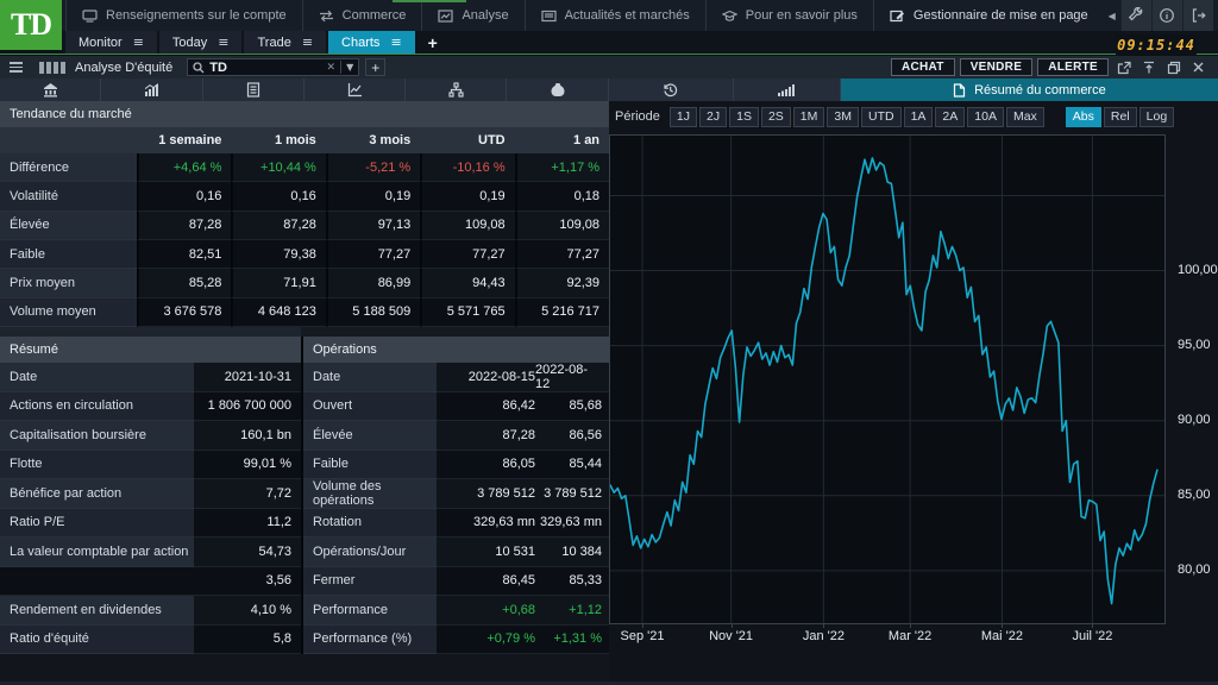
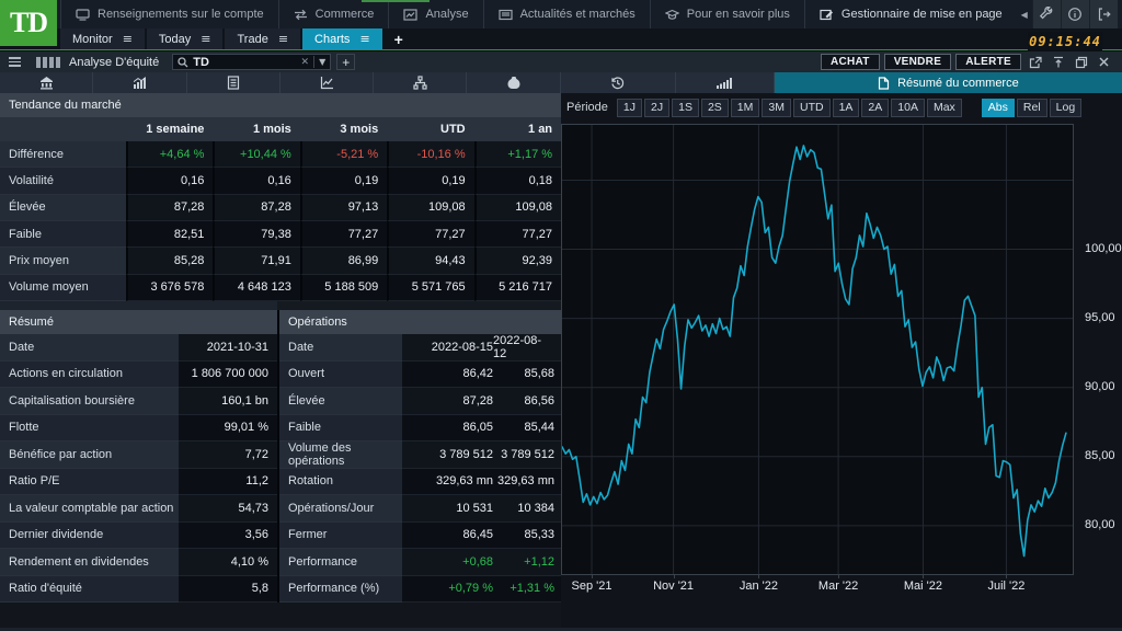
  Renseignements sur le compte
  Commerce
  Analyse
  Actualités et marchés
  Pour en savoir plus
  Gestionnaire de mise en page
  ◀
  TD
  Monitor
  ≡
  Today
  ≡
  Trade
  ≡
  Charts
  ≡
  +
  09:15:44
  Analyse D'équité
  TD
  ✕
  ▼
  +
  ACHAT
  VENDRE
  ALERTE
  Résumé du commerce
  Tendance du marché
  1 semaine
  1 mois
  3 mois
  UTD
  1 an
  Différence
  +4,64 %
  +10,44 %
  -5,21 %
  -10,16 %
  +1,17 %
  Volatilité
  0,16
  0,16
  0,19
  0,19
  0,18
  Élevée
  87,28
  87,28
  97,13
  109,08
  109,08
  Faible
  82,51
  79,38
  77,27
  77,27
  77,27
  Prix moyen
  85,28
  71,91
  86,99
  94,43
  92,39
  Volume moyen
  3 676 578
  4 648 123
  5 188 509
  5 571 765
  5 216 717
  Résumé
  Date
  2021-10-31
  Actions en circulation
  1 806 700 000
  Capitalisation boursière
  160,1 bn
  Flotte
  99,01 %
  Bénéfice par action
  7,72
  Ratio P/E
  11,2
  La valeur comptable par action
  54,73
+ Dernier dividende
  3,56
  Rendement en dividendes
  4,10 %
  Ratio d'équité
  5,8
  Opérations
  Date
  2022-08-15
  2022-08-12
  Ouvert
  86,42
  85,68
  Élevée
  87,28
  86,56
  Faible
  86,05
  85,44
  Volume des opérations
  3 789 512
  3 789 512
  Rotation
  329,63 mn
  329,63 mn
  Opérations/Jour
  10 531
  10 384
  Fermer
  86,45
  85,33
  Performance
  +0,68
  +1,12
  Performance (%)
  +0,79 %
  +1,31 %
  Période
  1J
  2J
  1S
  2S
  1M
  3M
  UTD
  1A
  2A
  10A
  Max
  Abs
  Rel
  Log
  100,00
  95,00
  90,00
  85,00
  80,00
  Sep '21
  Nov '21
  Jan '22
  Mar '22
  Mai '22
  Juil '22
